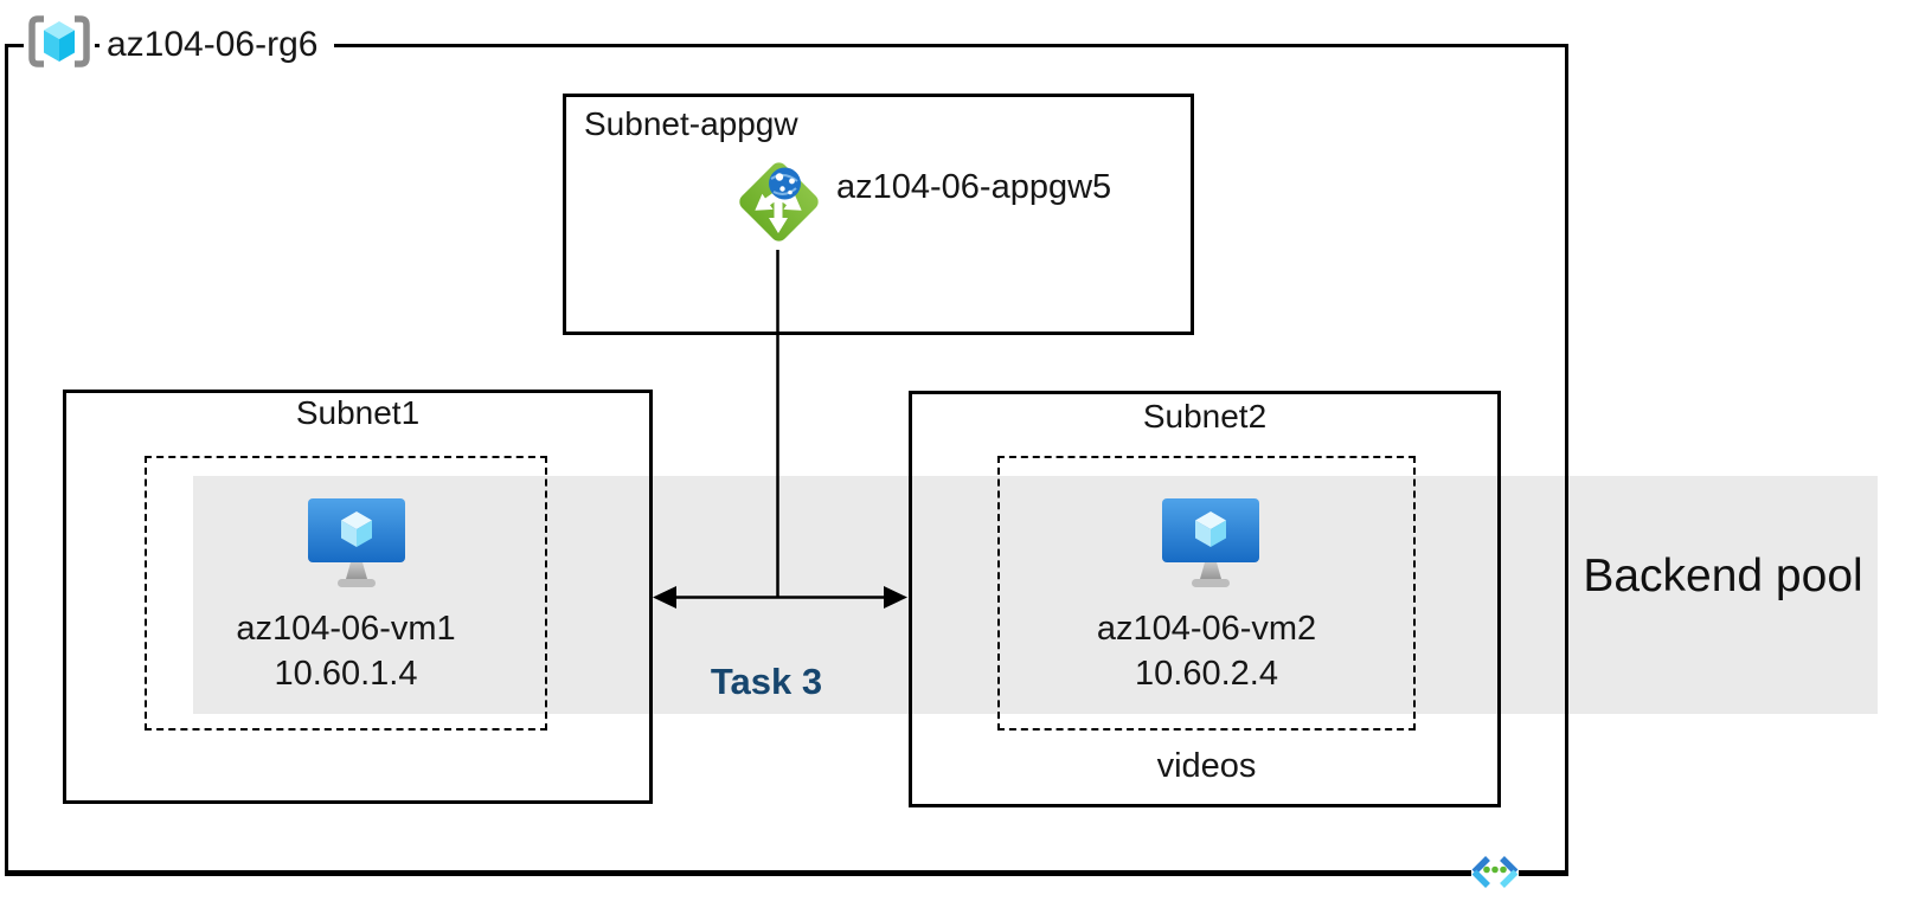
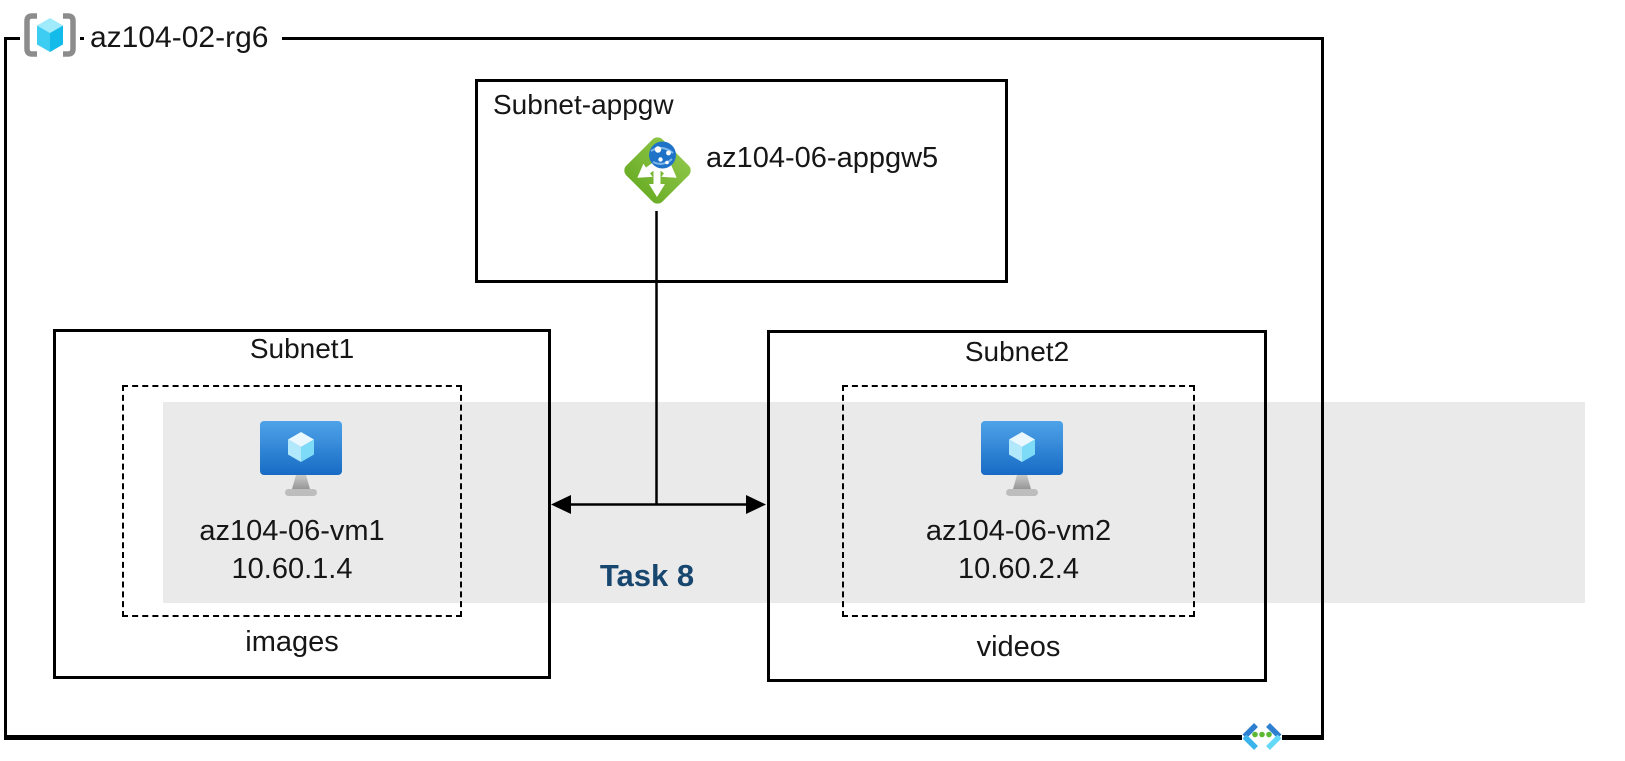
- Backend pool
- az104-06-rg6
+ az104-02-rg6
  Subnet-appgw
  az104-06-appgw5
  Subnet1
  az104-06-vm1
  10.60.1.4
+ images
  Subnet2
  az104-06-vm2
  10.60.2.4
  videos
- Task 3
+ Task 8
